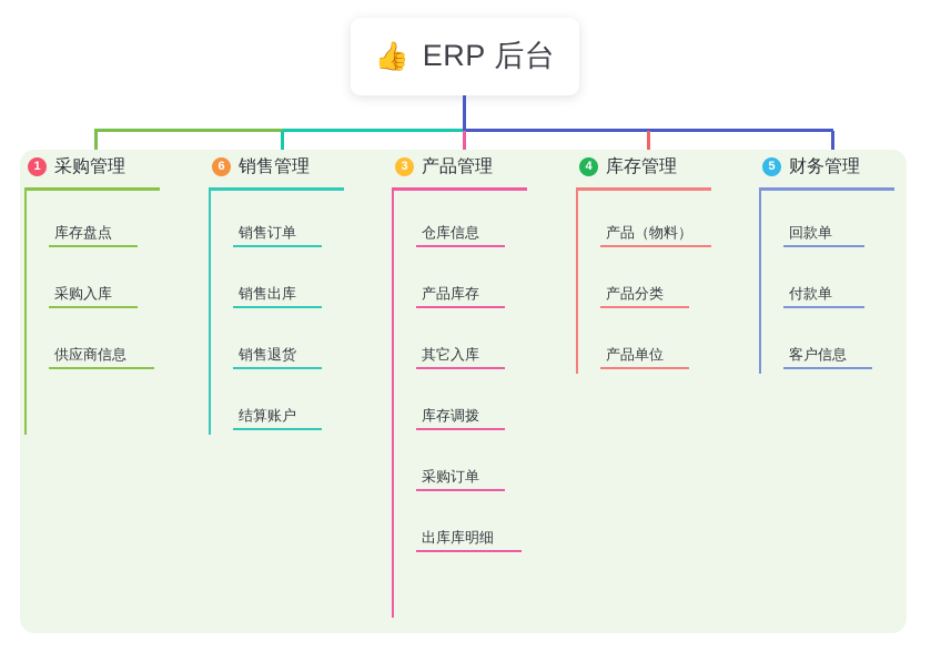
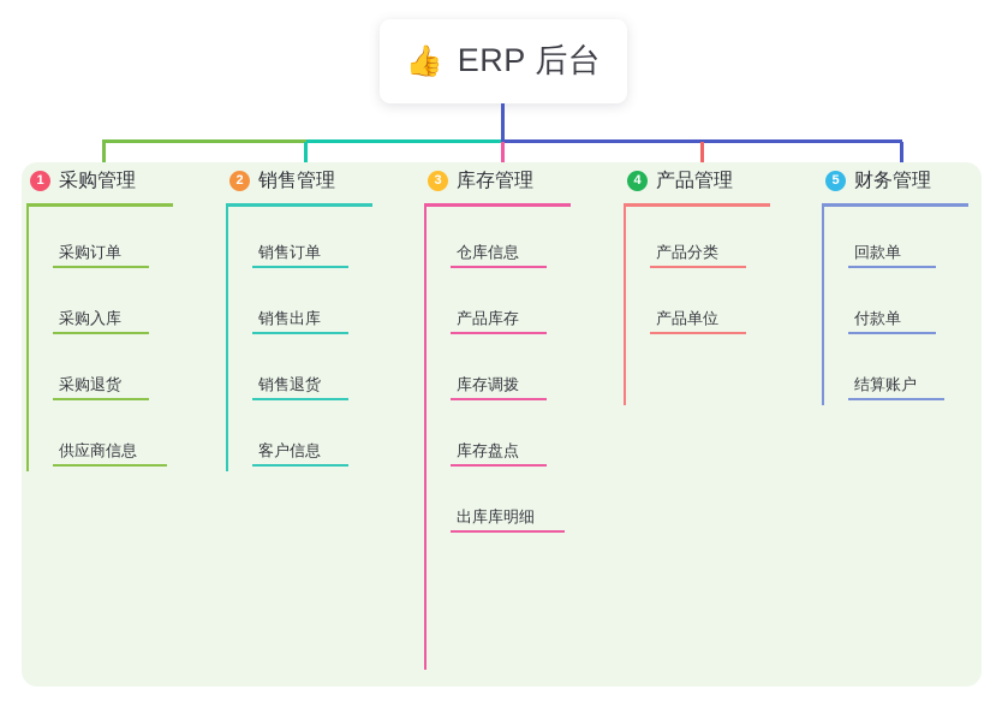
  👍
  ERP 后台
  1
  采购管理
- 库存盘点
+ 采购订单
  采购入库
+ 采购退货
  供应商信息
- 6
+ 2
  销售管理
  销售订单
  销售出库
  销售退货
- 结算账户
+ 客户信息
  3
- 产品管理
+ 库存管理
  仓库信息
  产品库存
- 其它入库
  库存调拨
- 采购订单
+ 库存盘点
  出库库明细
  4
- 库存管理
+ 产品管理
- 产品（物料）
  产品分类
  产品单位
  5
  财务管理
  回款单
  付款单
- 客户信息
+ 结算账户
